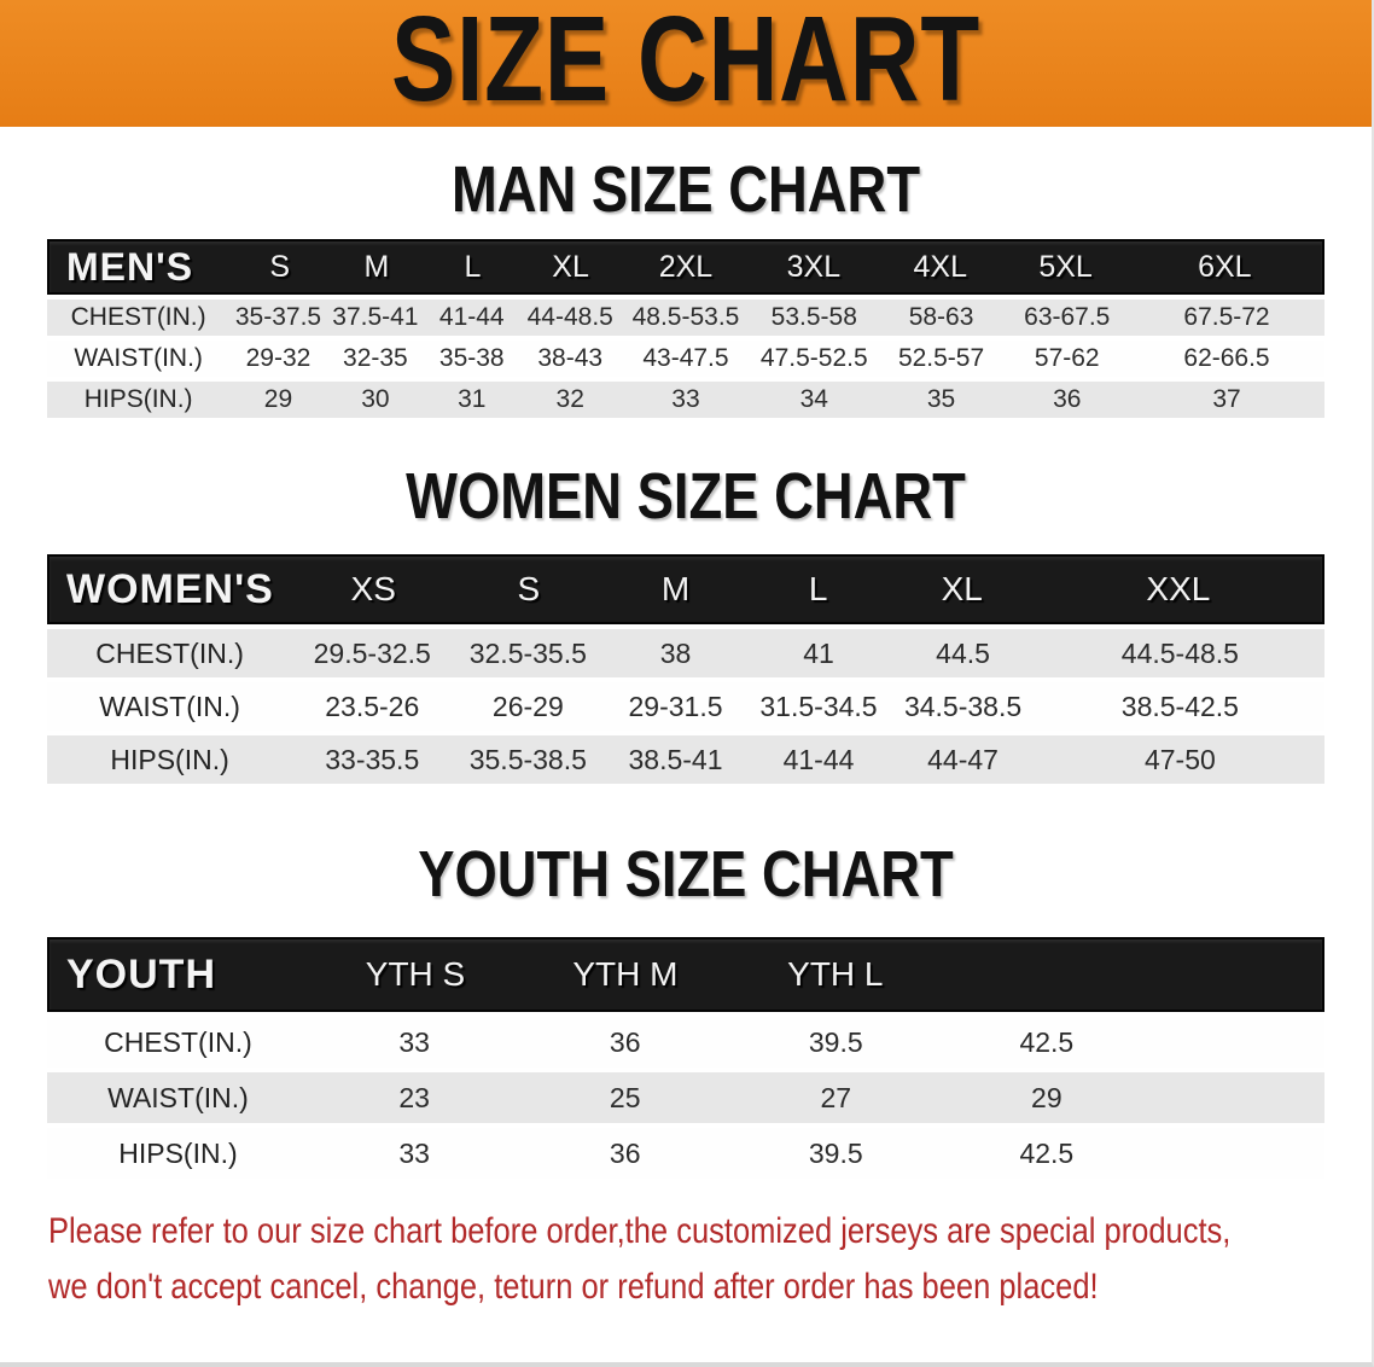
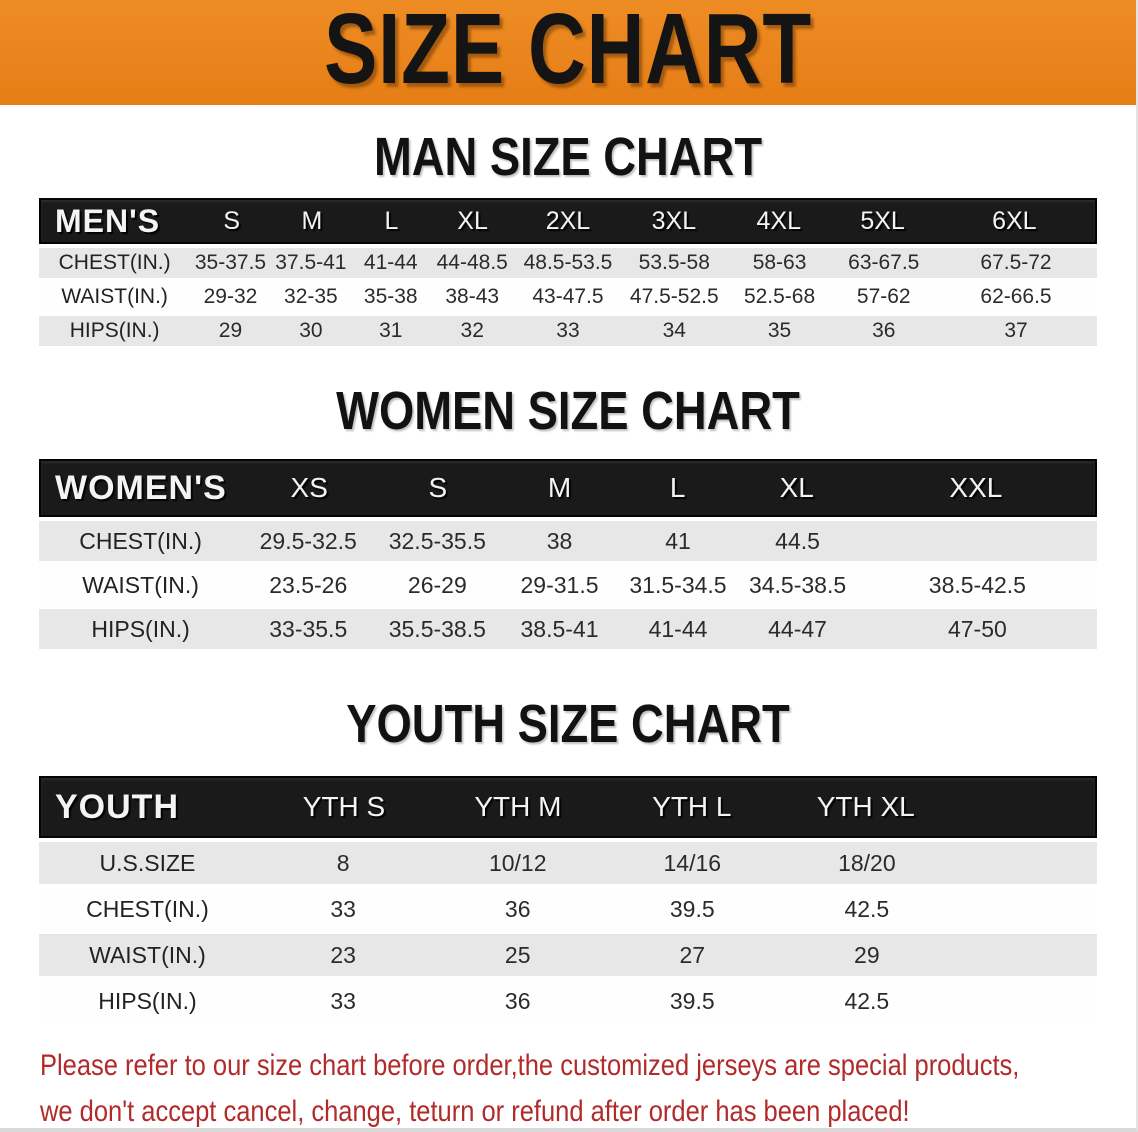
  SIZE CHART
  MAN SIZE CHART
  MEN'S
  S
  M
  L
  XL
  2XL
  3XL
  4XL
  5XL
  6XL
  CHEST(IN.)
  35-37.5
  37.5-41
  41-44
  44-48.5
  48.5-53.5
  53.5-58
  58-63
  63-67.5
  67.5-72
  WAIST(IN.)
  29-32
  32-35
  35-38
  38-43
  43-47.5
  47.5-52.5
- 52.5-57
+ 52.5-68
  57-62
  62-66.5
  HIPS(IN.)
  29
  30
  31
  32
  33
  34
  35
  36
  37
  WOMEN SIZE CHART
  WOMEN'S
  XS
  S
  M
  L
  XL
  XXL
  CHEST(IN.)
  29.5-32.5
  32.5-35.5
  38
  41
  44.5
- 44.5-48.5
  WAIST(IN.)
  23.5-26
  26-29
  29-31.5
  31.5-34.5
  34.5-38.5
  38.5-42.5
  HIPS(IN.)
  33-35.5
  35.5-38.5
  38.5-41
  41-44
  44-47
  47-50
  YOUTH SIZE CHART
  YOUTH
  YTH S
  YTH M
  YTH L
+ YTH XL
+ U.S.SIZE
+ 8
+ 10/12
+ 14/16
+ 18/20
  CHEST(IN.)
  33
  36
  39.5
  42.5
  WAIST(IN.)
  23
  25
  27
  29
  HIPS(IN.)
  33
  36
  39.5
  42.5
  Please refer to our size chart before order,the customized jerseys are special products,
  we don't accept cancel, change, teturn or refund after order has been placed!
